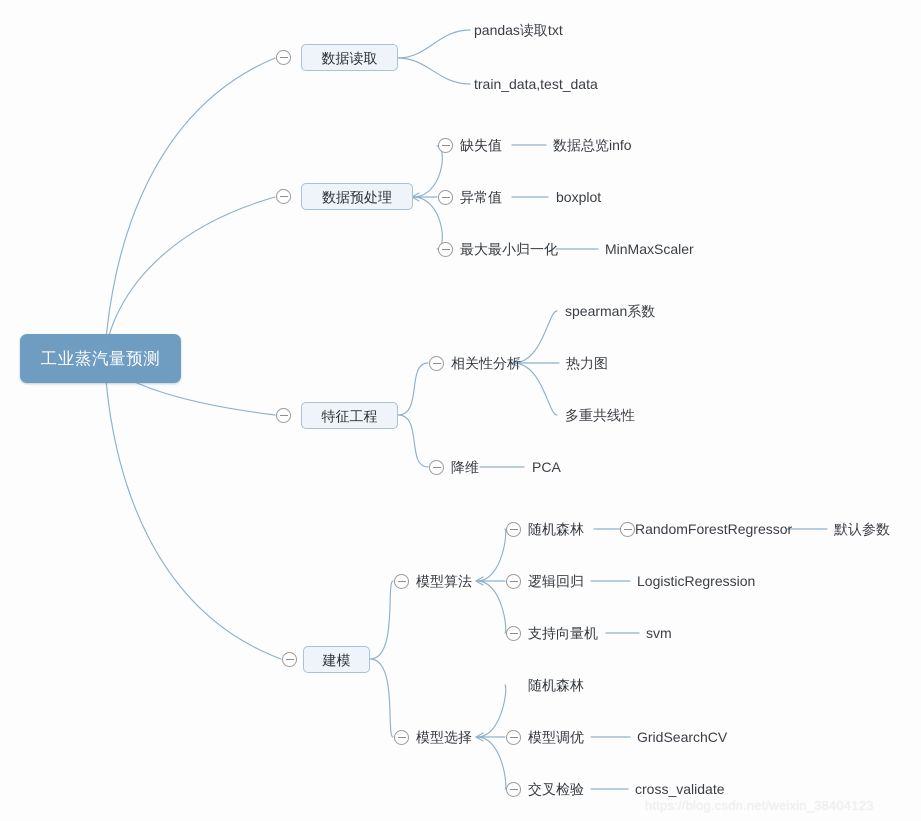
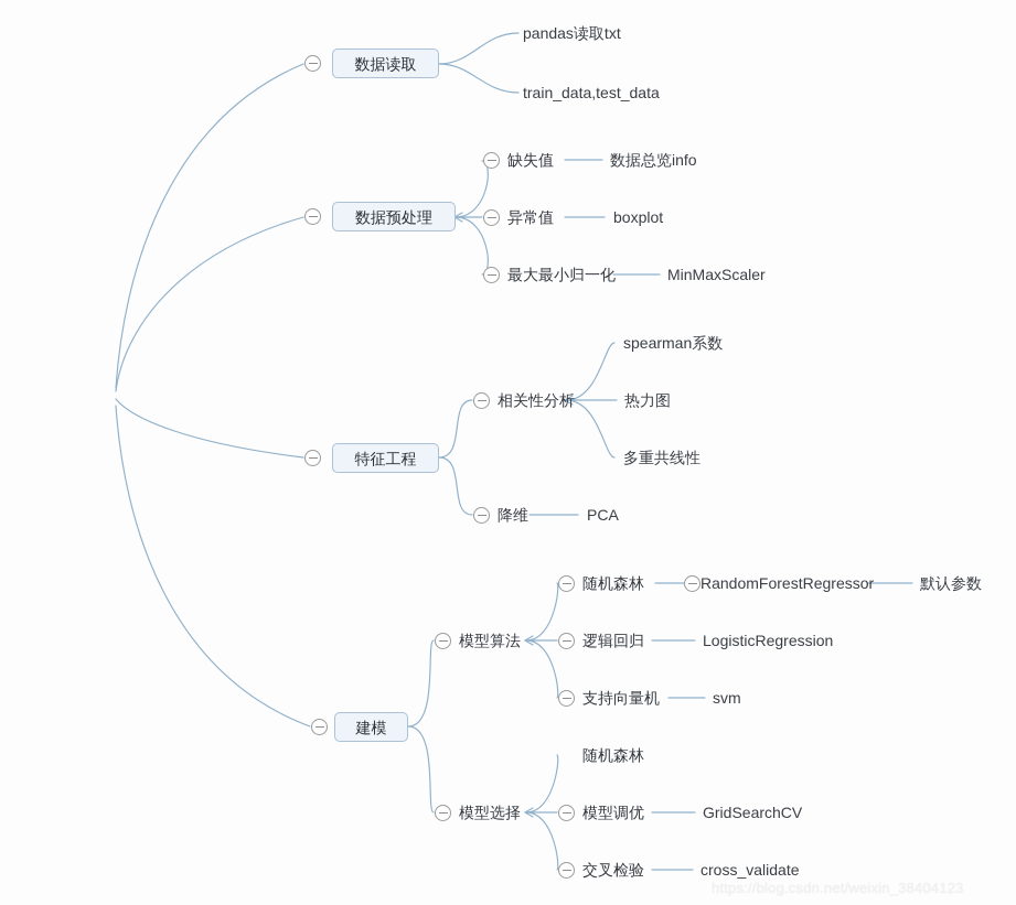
- 工业蒸汽量预测
  数据读取
  pandas读取txt
  train_data,test_data
  数据预处理
  缺失值
  数据总览info
  异常值
  boxplot
  最大最小归一化
  MinMaxScaler
  特征工程
  相关性分析
  spearman系数
  热力图
  多重共线性
  降维
  PCA
  建模
  模型算法
  随机森林
  RandomForestRegressor
  默认参数
  逻辑回归
  LogisticRegression
  支持向量机
  svm
  模型选择
  随机森林
  模型调优
  GridSearchCV
  交叉检验
  cross_validate
